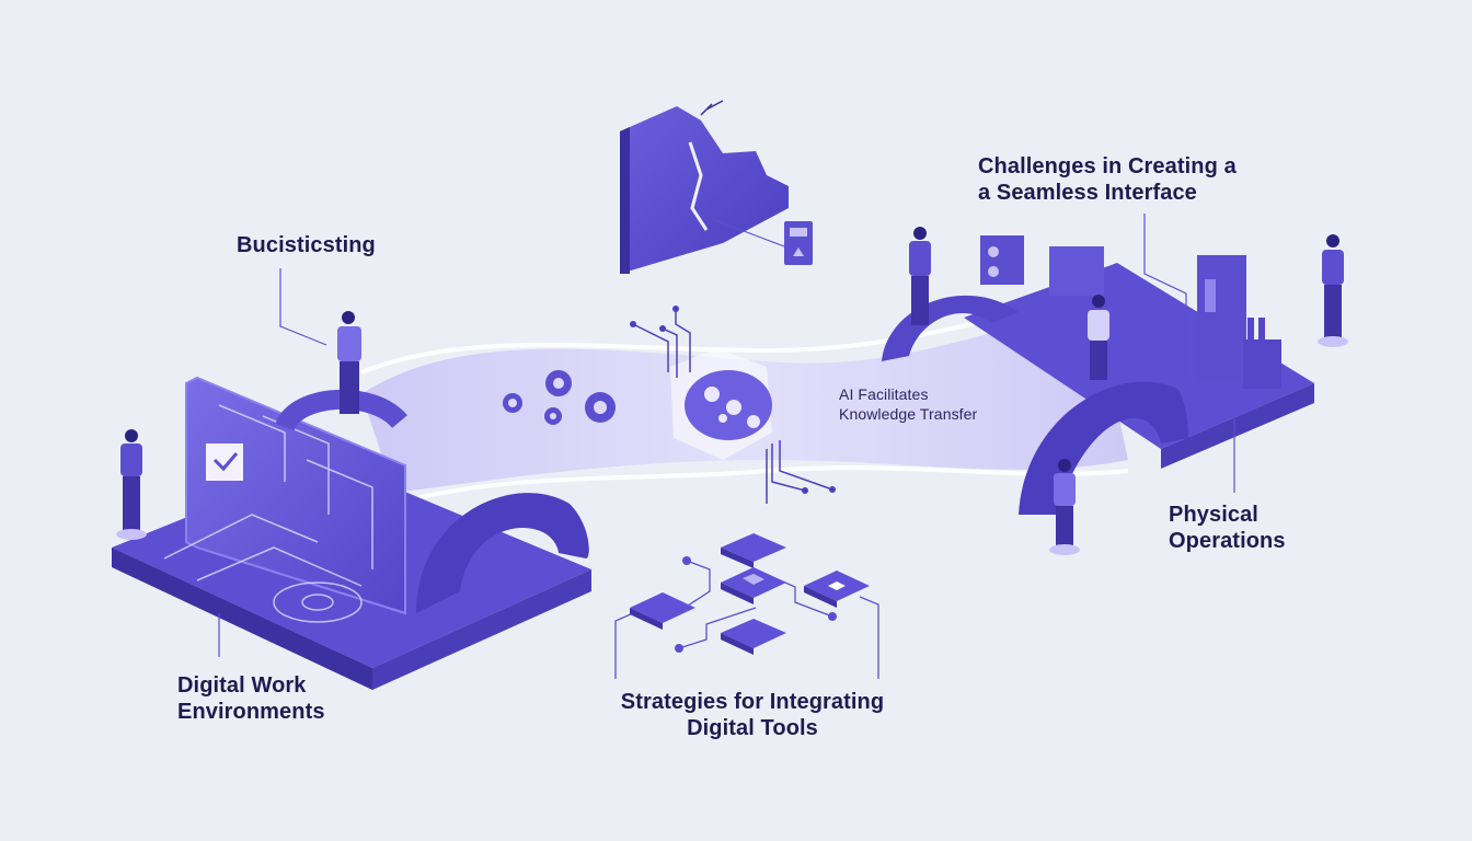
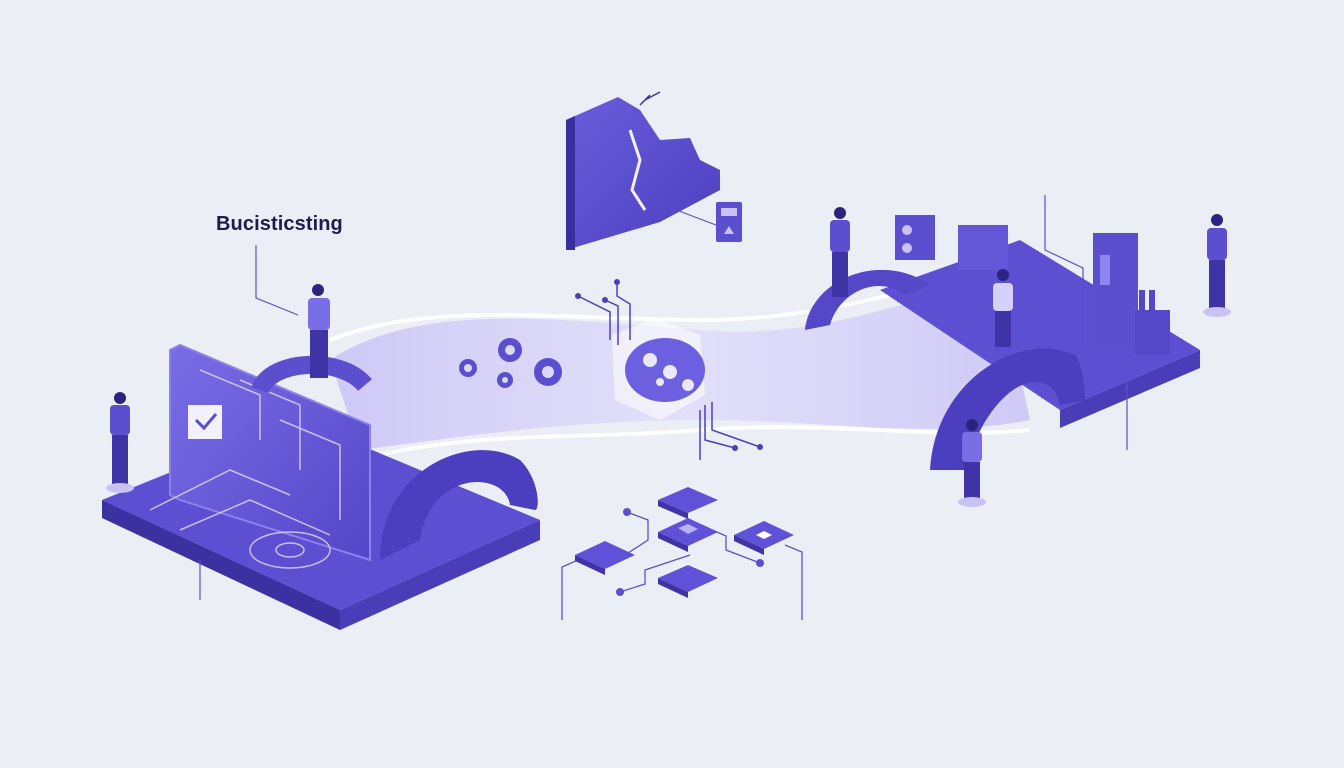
  Bucisticsting
- Challenges in Creating a
- a Seamless Interface
- AI Facilitates
- Knowledge Transfer
- Physical
- Operations
- Digital Work
- Environments
- Strategies for Integrating
- Digital Tools
